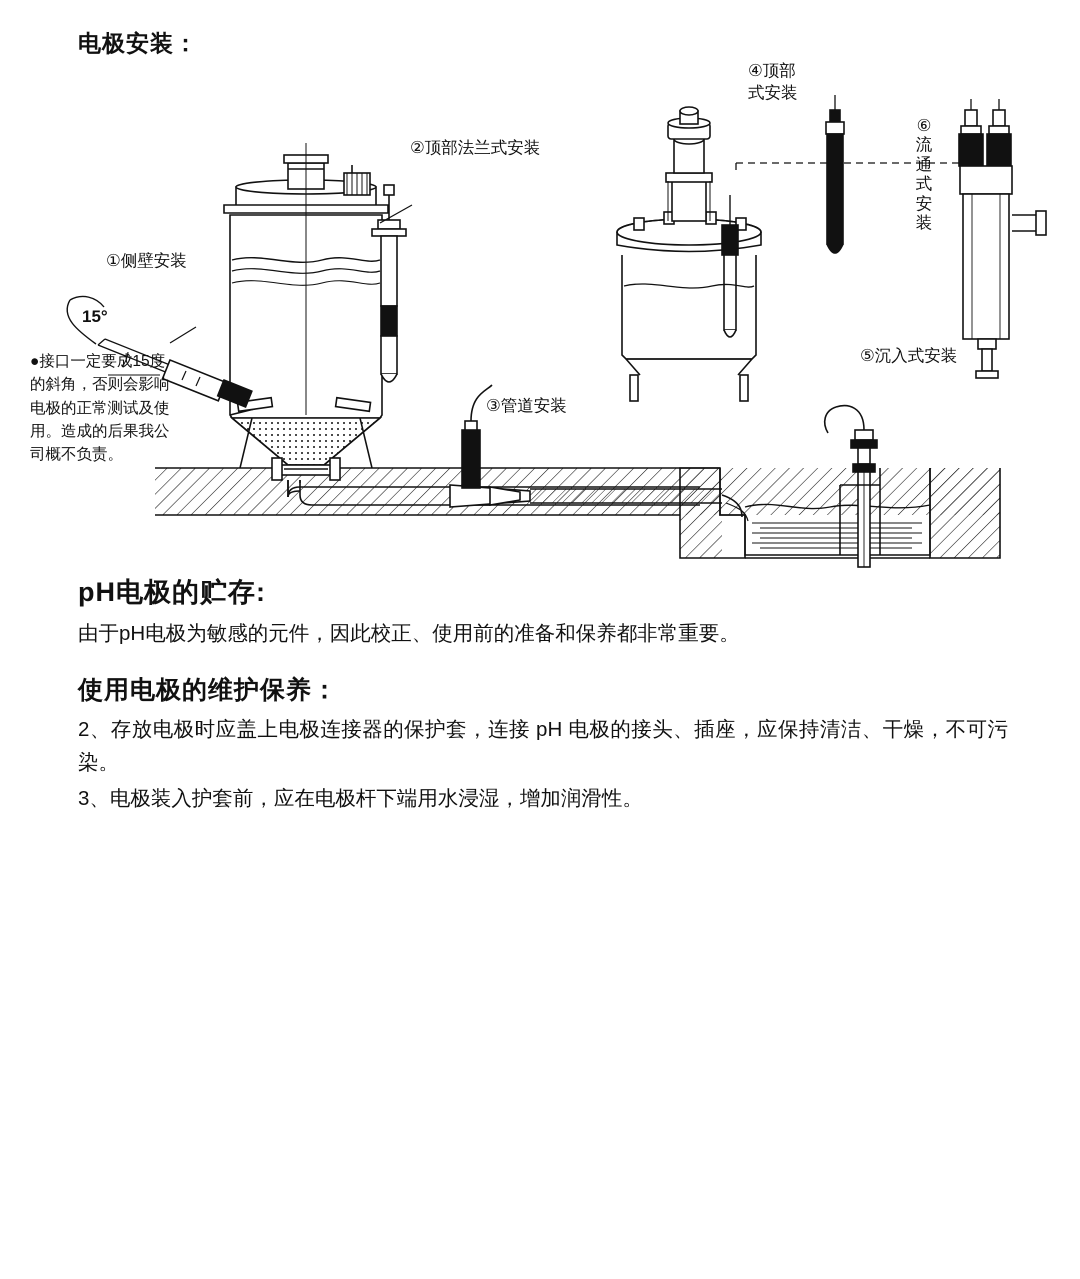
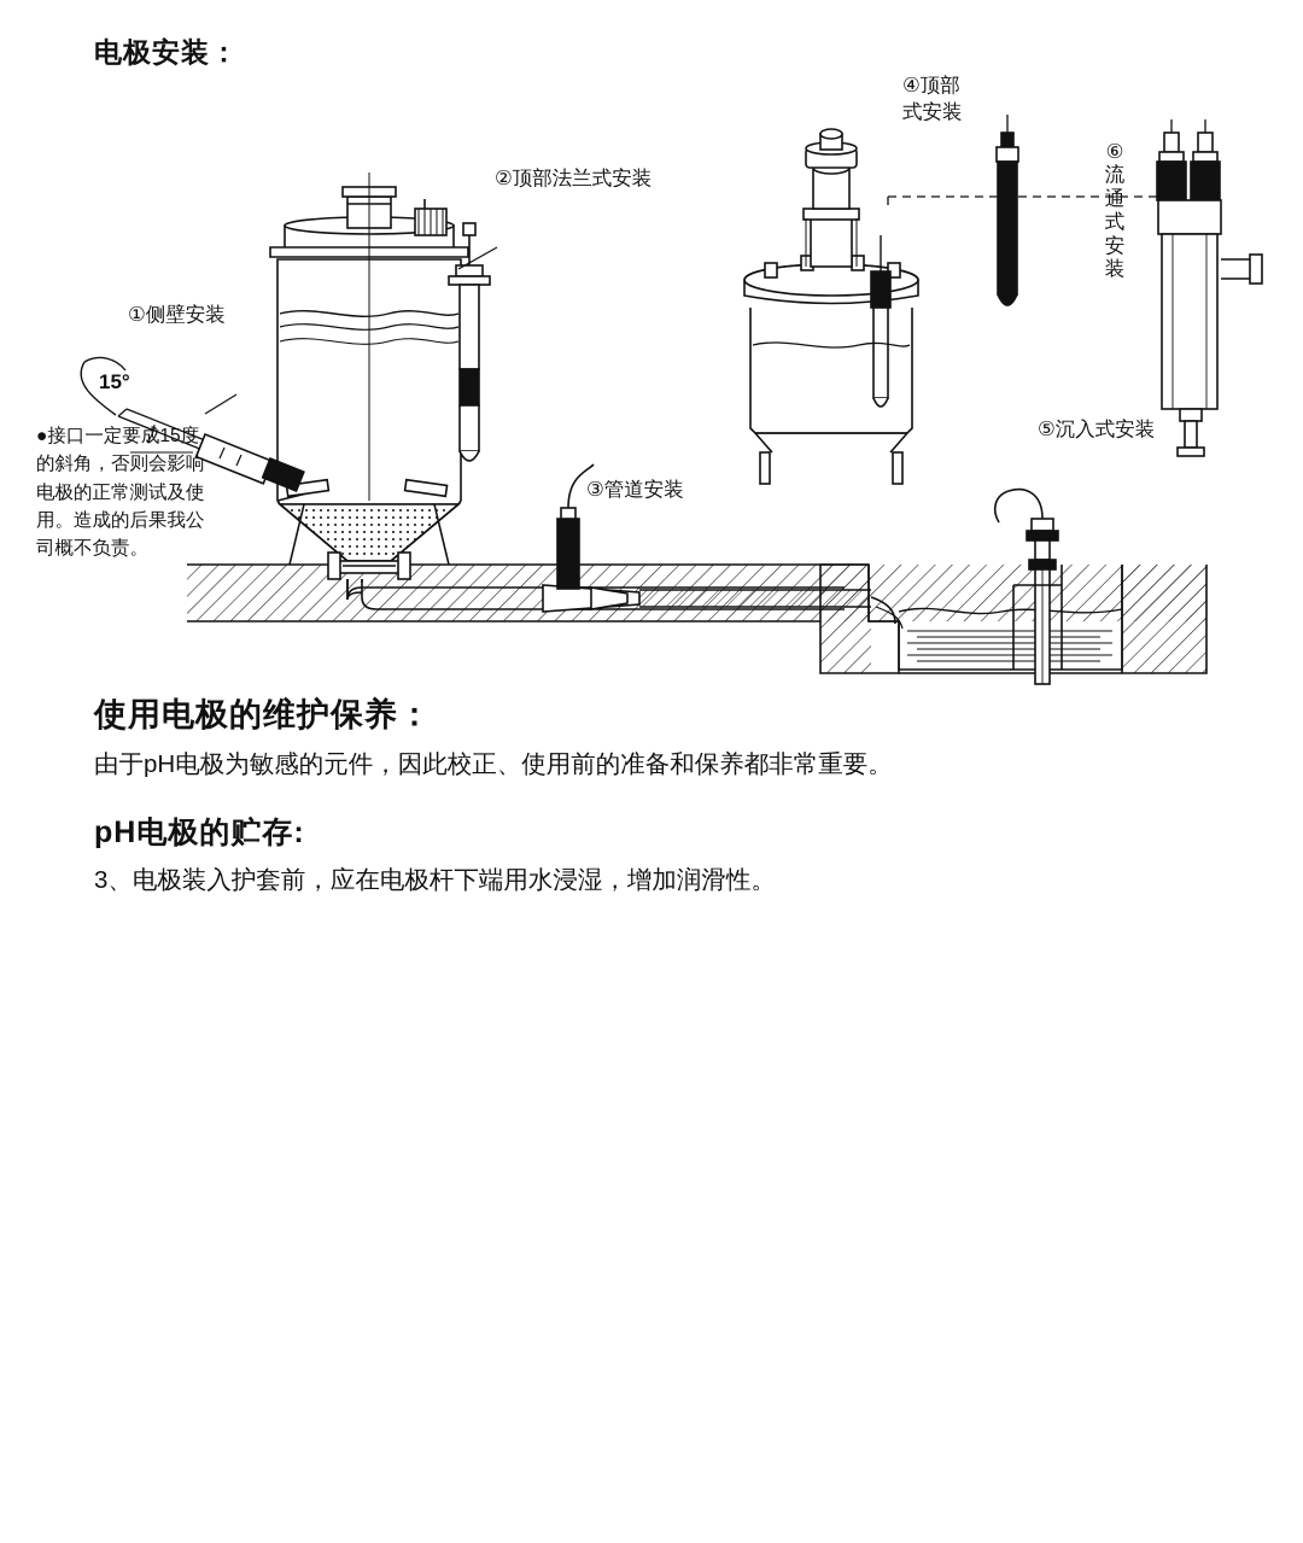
  电极安装：
  ②顶部法兰式安装
  ①侧壁安装
  ③管道安装
  ④顶部
  式安装
  ⑤沉入式安装
  ⑥流通式安装
  15°
  ●接口一定要成15度的斜角，否则会影响电极的正常测试及使用。造成的后果我公司概不负责。
- pH电极的贮存:
+ 使用电极的维护保养：
  由于pH电极为敏感的元件，因此校正、使用前的准备和保养都非常重要。
- 使用电极的维护保养：
+ pH电极的贮存:
- 2、存放电极时应盖上电极连接器的保护套，连接 pH 电极的接头、插座，应保持清洁、干燥，不可污染。
  3、电极装入护套前，应在电极杆下端用水浸湿，增加润滑性。
